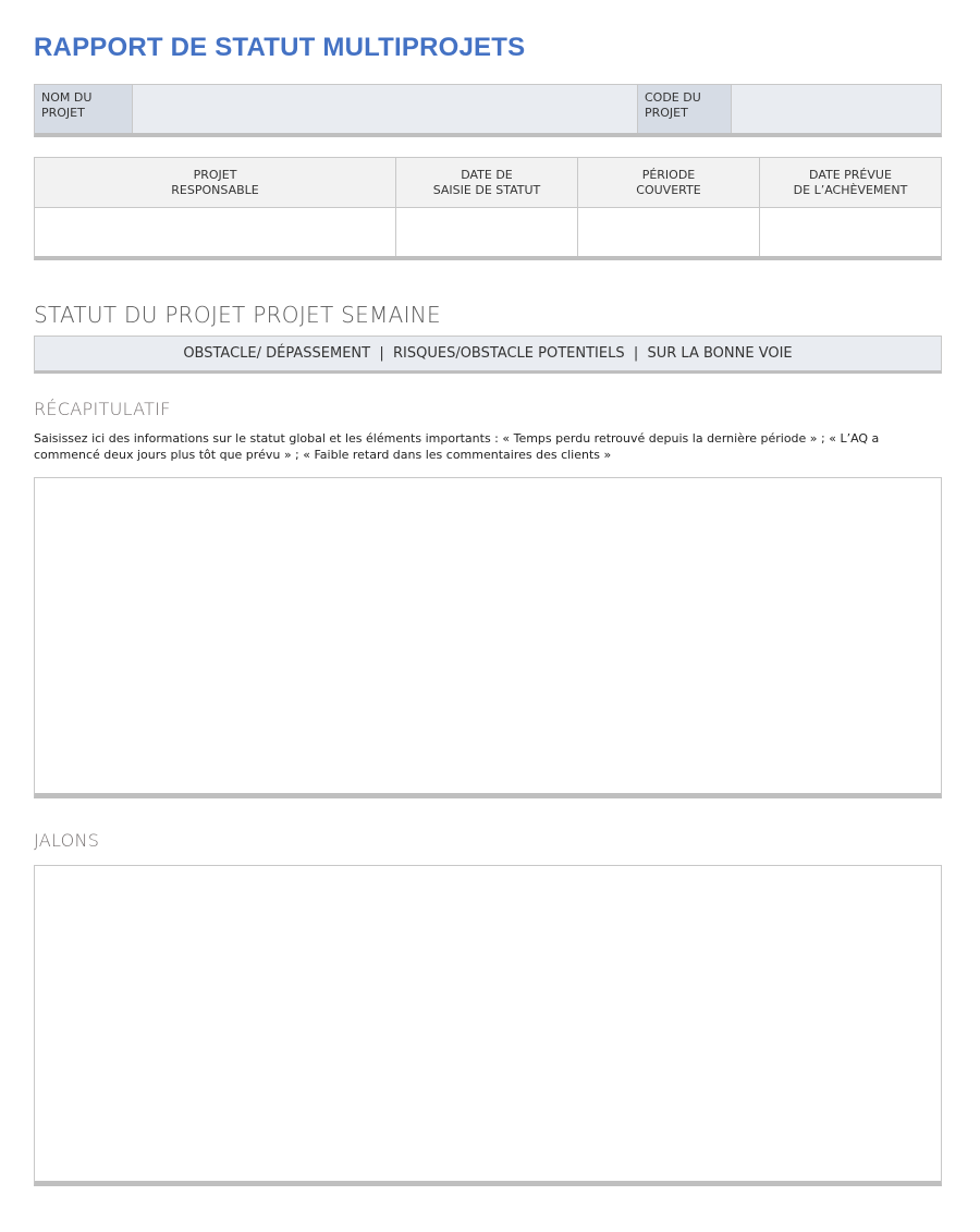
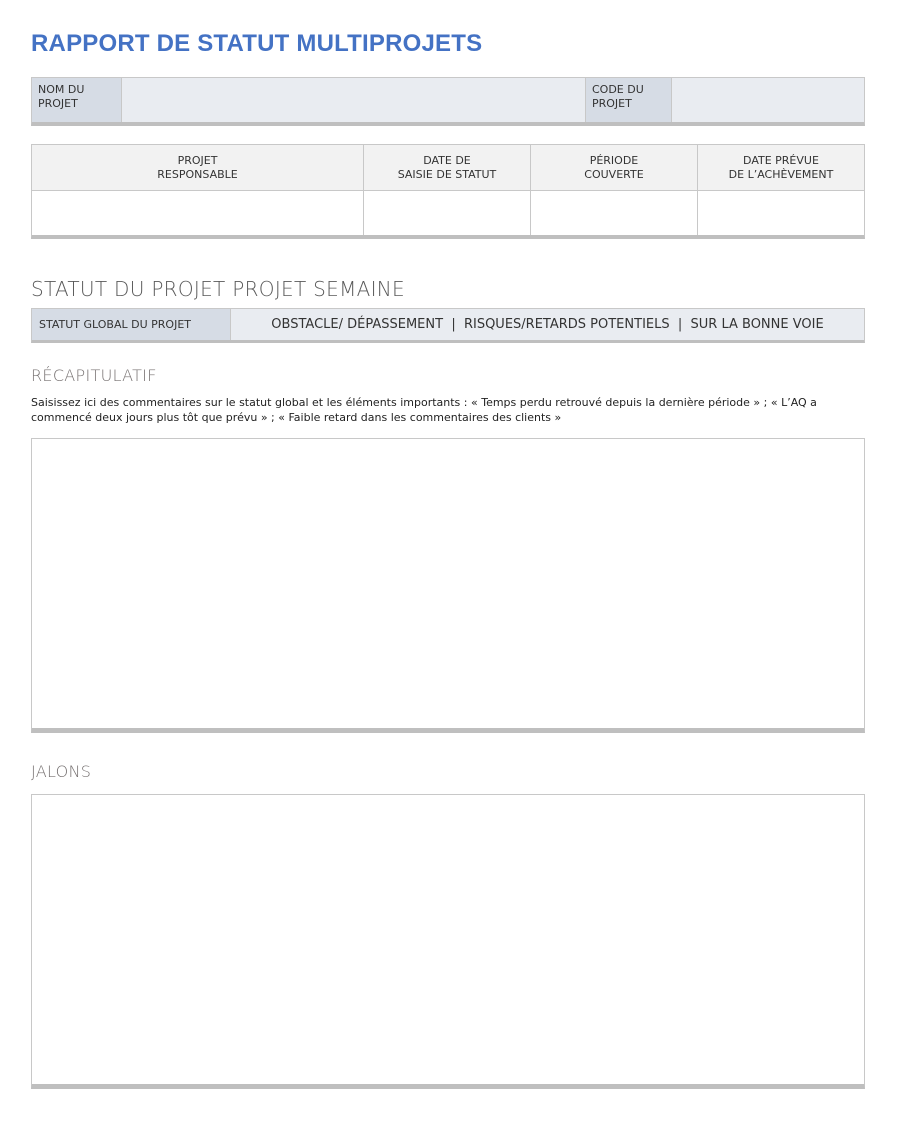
  RAPPORT DE STATUT MULTIPROJETS
  NOM DU
  PROJET
  CODE DU
  PROJET
  PROJET
  RESPONSABLE
  DATE DE
  SAISIE DE STATUT
  PÉRIODE
  COUVERTE
  DATE PRÉVUE
  DE L’ACHÈVEMENT
  STATUT DU PROJET PROJET SEMAINE
+ STATUT GLOBAL DU PROJET
- OBSTACLE/ DÉPASSEMENT | RISQUES/OBSTACLE POTENTIELS | SUR LA BONNE VOIE
+ OBSTACLE/ DÉPASSEMENT | RISQUES/RETARDS POTENTIELS | SUR LA BONNE VOIE
  RÉCAPITULATIF
- Saisissez ici des informations sur le statut global et les éléments importants : « Temps perdu retrouvé depuis la dernière période » ; « L’AQ a commencé deux jours plus tôt que prévu » ; « Faible retard dans les commentaires des clients »
+ Saisissez ici des commentaires sur le statut global et les éléments importants : « Temps perdu retrouvé depuis la dernière période » ; « L’AQ a commencé deux jours plus tôt que prévu » ; « Faible retard dans les commentaires des clients »
  JALONS
